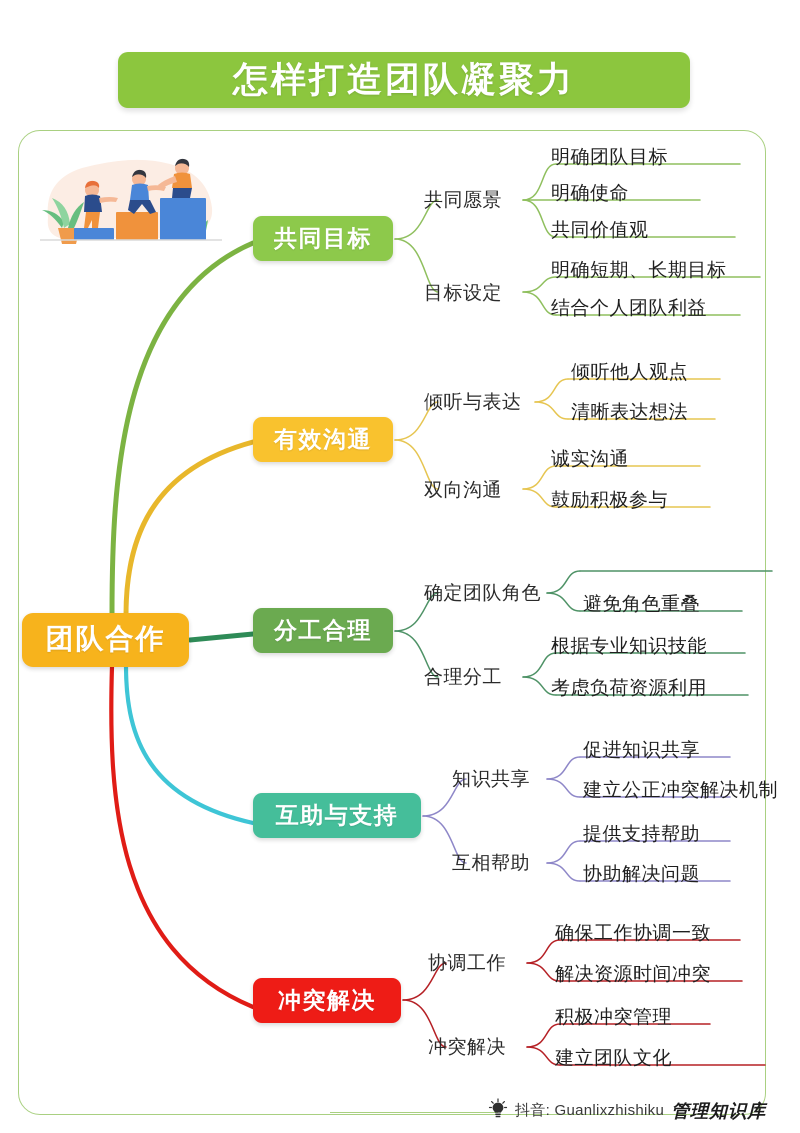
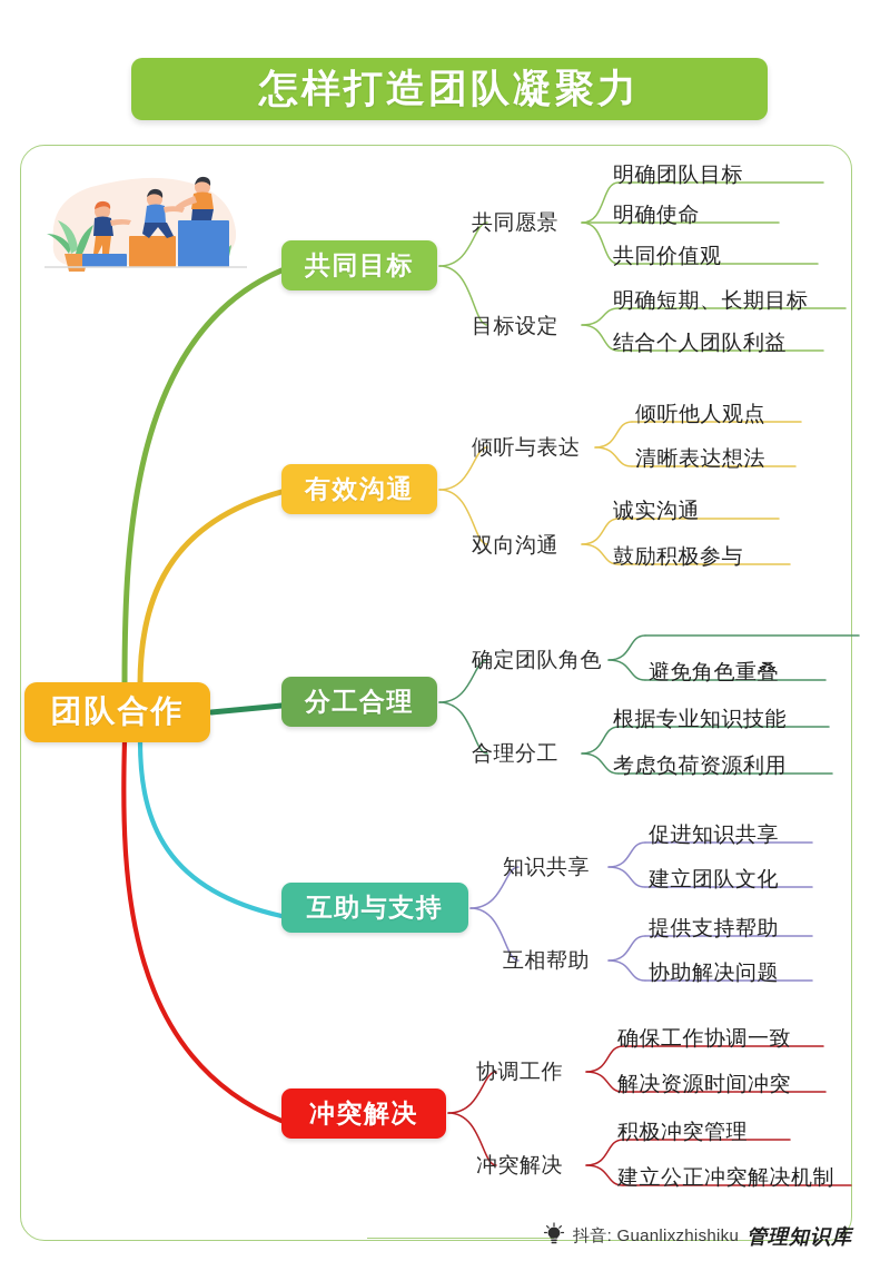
  怎样打造团队凝聚力
  团队合作
  共同目标
  有效沟通
  分工合理
  互助与支持
  冲突解决
  共同愿景
  目标设定
  明确团队目标
  明确使命
  共同价值观
  明确短期、长期目标
  结合个人团队利益
  倾听与表达
  双向沟通
  倾听他人观点
  清晰表达想法
  诚实沟通
  鼓励积极参与
  确定团队角色
  合理分工
  避免角色重叠
  根据专业知识技能
  考虑负荷资源利用
  知识共享
  互相帮助
  促进知识共享
- 建立公正冲突解决机制
+ 建立团队文化
  提供支持帮助
  协助解决问题
  协调工作
  冲突解决
  确保工作协调一致
  解决资源时间冲突
  积极冲突管理
- 建立团队文化
+ 建立公正冲突解决机制
  抖音: Guanlixzhishiku
  管理知识库
